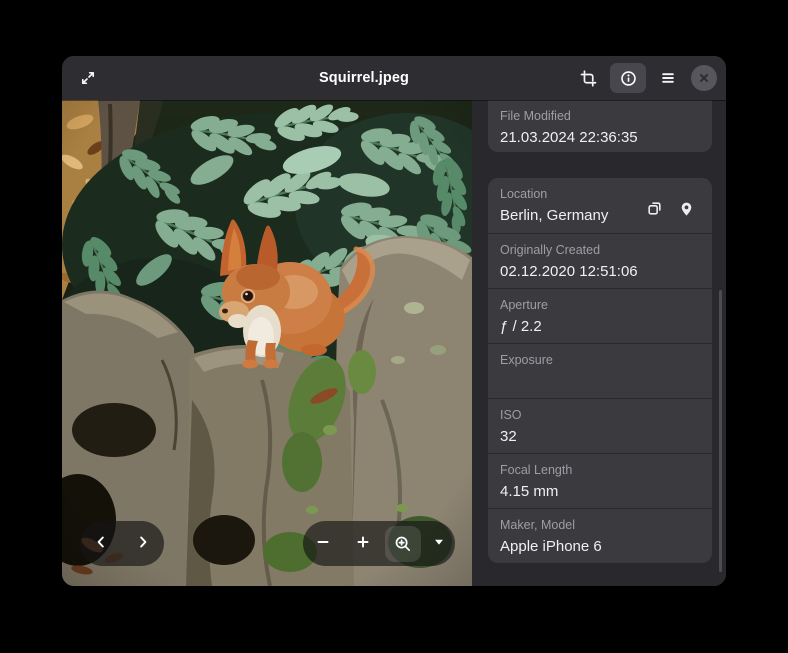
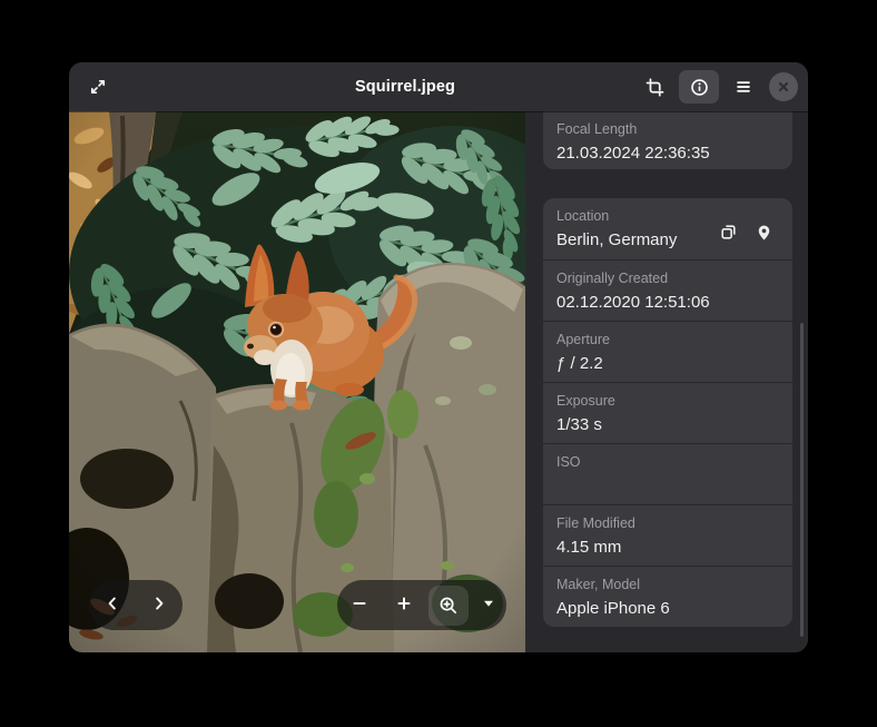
  Squirrel.jpeg
- File Modified
+ Focal Length
  21.03.2024 22:36:35
  Location
  Berlin, Germany
  Originally Created
  02.12.2020 12:51:06
  Aperture
  ƒ / 2.2
  Exposure
+ 1/33 s
  ISO
- 32
- Focal Length
+ File Modified
  4.15 mm
  Maker, Model
  Apple iPhone 6
